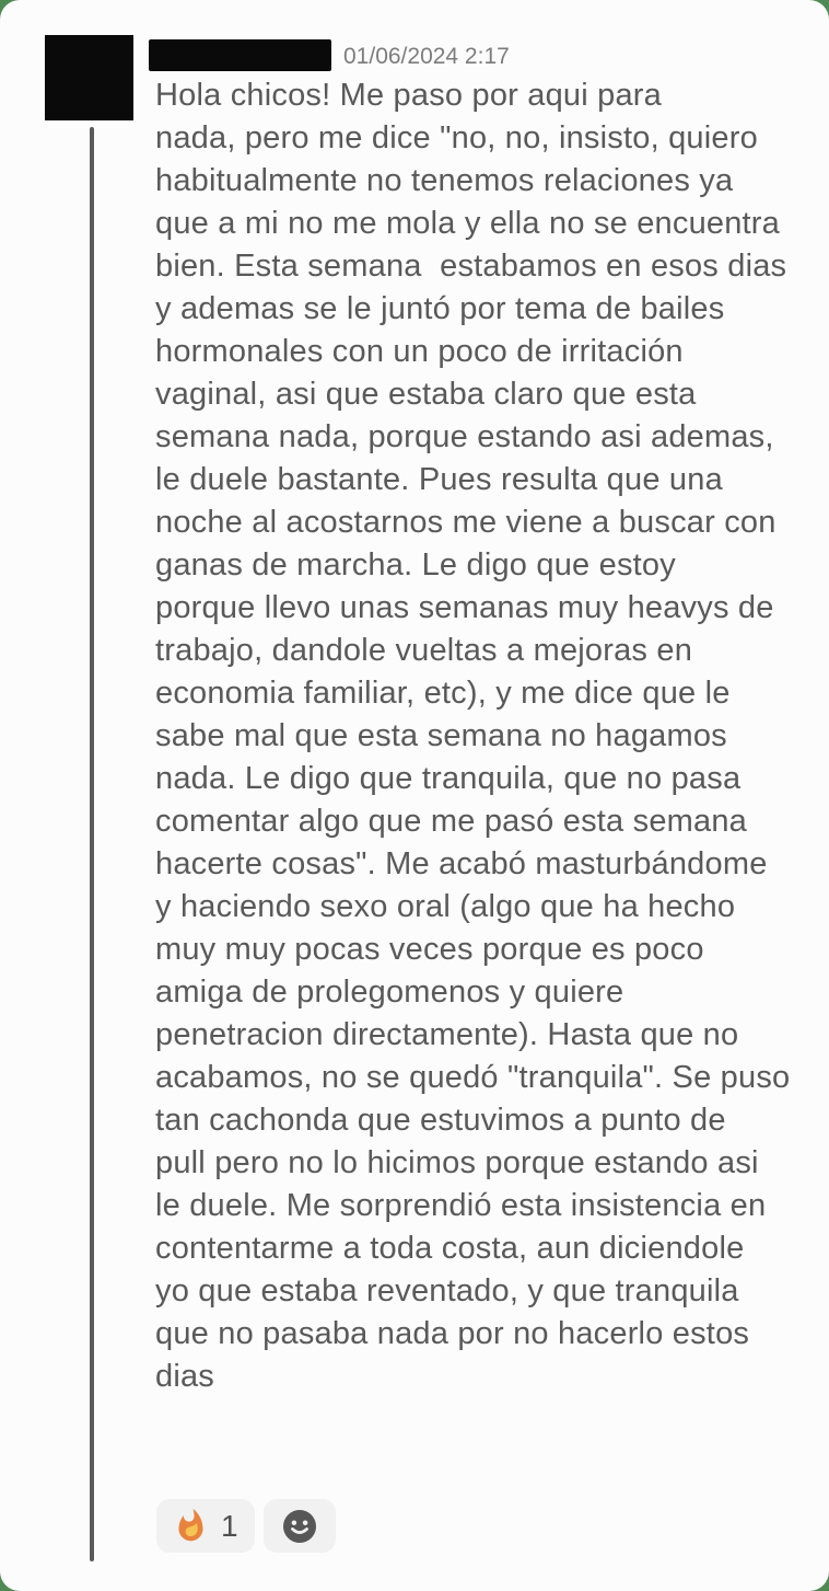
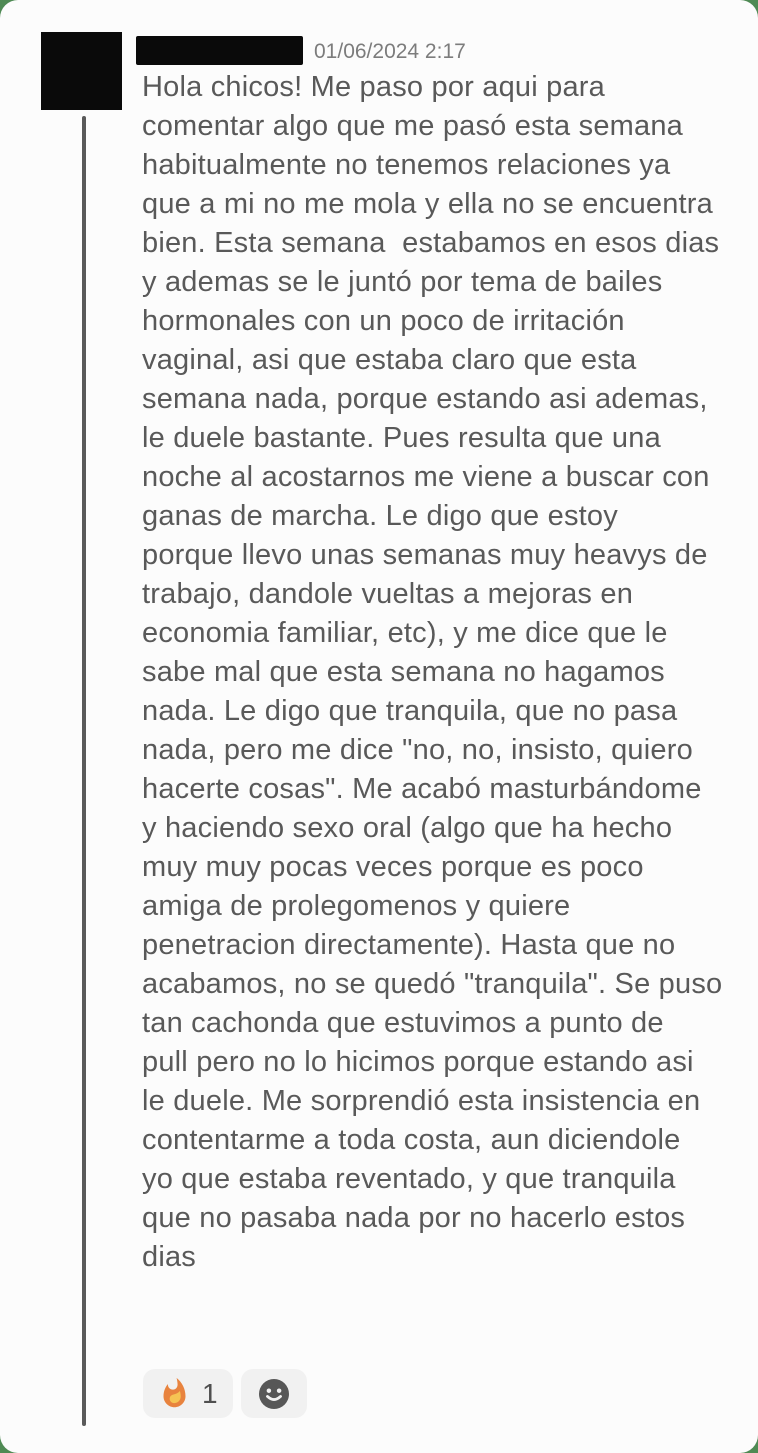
  01/06/2024 2:17
  Hola chicos! Me paso por aqui para
- nada, pero me dice "no, no, insisto, quiero
+ comentar algo que me pasó esta semana
  habitualmente no tenemos relaciones ya
  que a mi no me mola y ella no se encuentra
  bien. Esta semana estabamos en esos dias
  y ademas se le juntó por tema de bailes
  hormonales con un poco de irritación
  vaginal, asi que estaba claro que esta
  semana nada, porque estando asi ademas,
  le duele bastante. Pues resulta que una
  noche al acostarnos me viene a buscar con
  ganas de marcha. Le digo que estoy
  porque llevo unas semanas muy heavys de
  trabajo, dandole vueltas a mejoras en
  economia familiar, etc), y me dice que le
  sabe mal que esta semana no hagamos
  nada. Le digo que tranquila, que no pasa
- comentar algo que me pasó esta semana
+ nada, pero me dice "no, no, insisto, quiero
  hacerte cosas". Me acabó masturbándome
  y haciendo sexo oral (algo que ha hecho
  muy muy pocas veces porque es poco
  amiga de prolegomenos y quiere
  penetracion directamente). Hasta que no
  acabamos, no se quedó "tranquila". Se puso
  tan cachonda que estuvimos a punto de
  pull pero no lo hicimos porque estando asi
  le duele. Me sorprendió esta insistencia en
  contentarme a toda costa, aun diciendole
  yo que estaba reventado, y que tranquila
  que no pasaba nada por no hacerlo estos
  dias
  1
